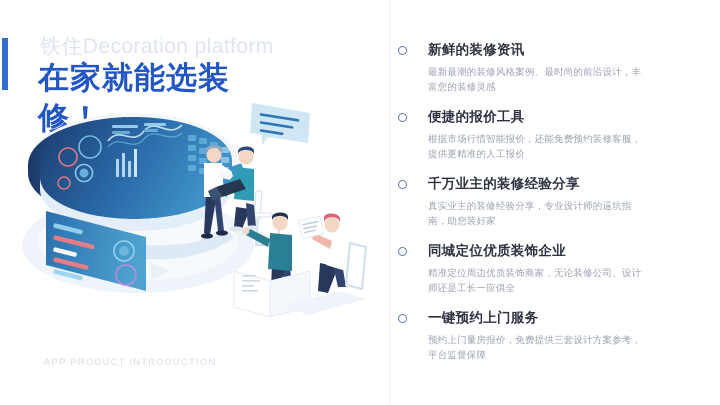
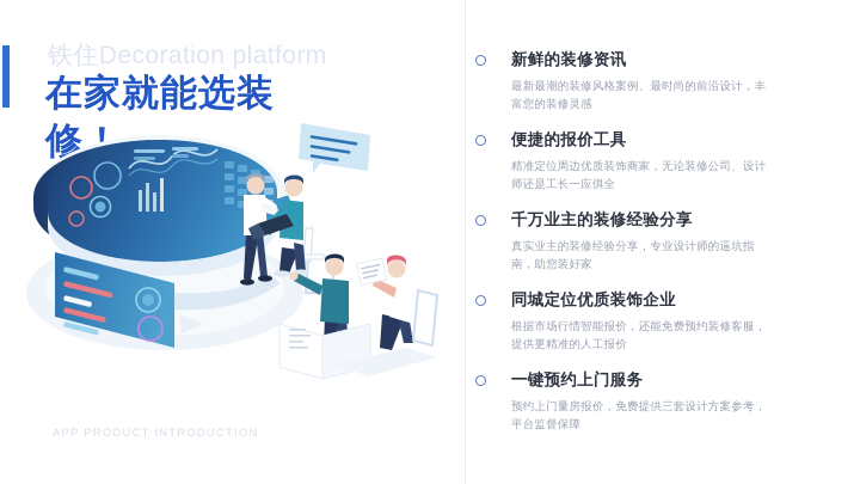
  铁住Decoration platform
  在家就能选装修！
  APP PRODUCT INTRODUCTION
  新鲜的装修资讯
  最新最潮的装修风格案例、最时尚的前沿设计，丰富您的装修灵感
  便捷的报价工具
- 根据市场行情智能报价，还能免费预约装修客服，提供更精准的人工报价
+ 精准定位周边优质装饰商家，无论装修公司、设计师还是工长一应俱全
  千万业主的装修经验分享
  真实业主的装修经验分享，专业设计师的逼坑指南，助您装好家
  同城定位优质装饰企业
- 精准定位周边优质装饰商家，无论装修公司、设计师还是工长一应俱全
+ 根据市场行情智能报价，还能免费预约装修客服，提供更精准的人工报价
  一键预约上门服务
  预约上门量房报价，免费提供三套设计方案参考，平台监督保障
